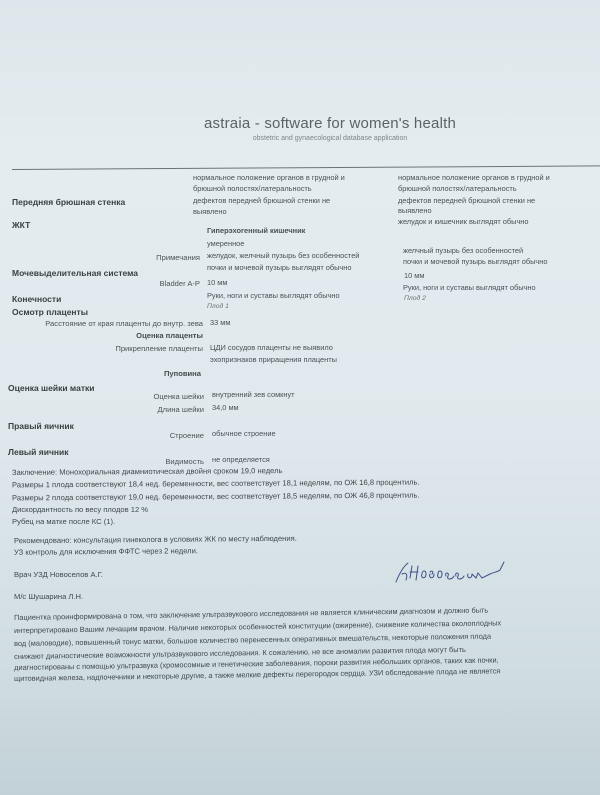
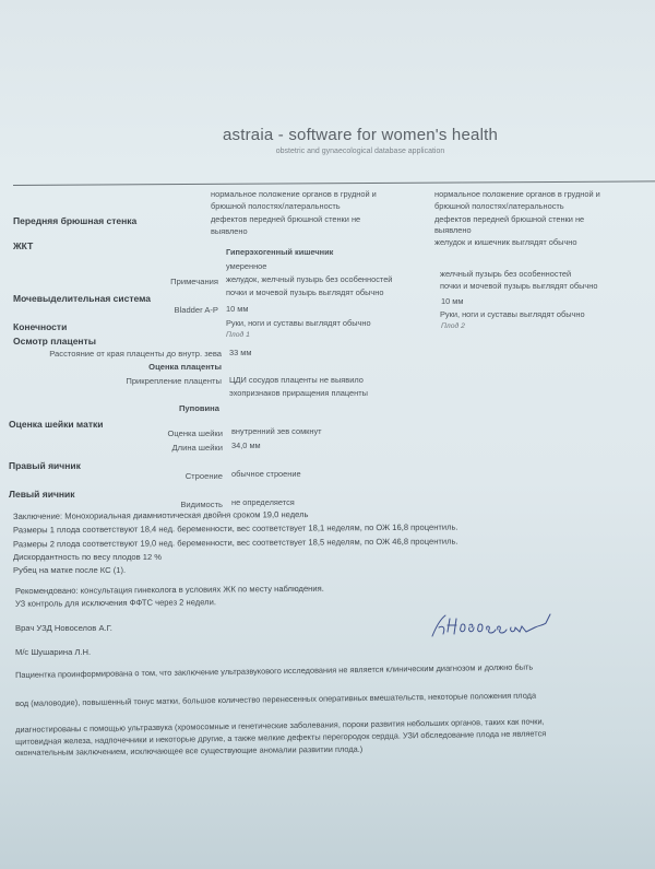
  astraia - software for women's health
  нормальное положение органов в грудной и
  брюшной полостях/латеральность
  дефектов передней брюшной стенки не
  выявлено
  нормальное положение органов в грудной и
  брюшной полостях/латеральность
  дефектов передней брюшной стенки не
  выявлено
  желудок и кишечник выглядят обычно
  Передняя брюшная стенка
  ЖКТ
  Гиперэхогенный кишечник
  умеренное
  Примечания
  желудок, желчный пузырь без особенностей
  желчный пузырь без особенностей
  Мочевыделительная система
  почки и мочевой пузырь выглядят обычно
  почки и мочевой пузырь выглядят обычно
  Bladder A-P
  10 мм
  10 мм
  Конечности
  Руки, ноги и суставы выглядят обычно
  Руки, ноги и суставы выглядят обычно
  Осмотр плаценты
  Расстояние от края плаценты до внутр. зева
  33 мм
  Оценка плаценты
  Прикрепление плаценты
  ЦДИ сосудов плаценты не выявило
  эхопризнаков приращения плаценты
  Пуповина
  Оценка шейки матки
  Оценка шейки
  внутренний зев сомкнут
  Длина шейки
  34,0 мм
  Правый яичник
  Строение
  обычное строение
  Левый яичник
  Видимость
  не определяется
  Заключение: Монохориальная диамниотическая двойня сроком 19,0 недель
  Размеры 1 плода соответствуют 18,4 нед. беременности, вес соответствует 18,1 неделям, по ОЖ 16,8 процентиль.
  Размеры 2 плода соответствуют 19,0 нед. беременности, вес соответствует 18,5 неделям, по ОЖ 46,8 процентиль.
  Дискордантность по весу плодов 12 %
  Рубец на матке после КС (1).
  Рекомендовано: консультация гинеколога в условиях ЖК по месту наблюдения.
  УЗ контроль для исключения ФФТС через 2 недели.
  Врач УЗД Новоселов А.Г.
  М/с Шушарина Л.Н.
  Пациентка проинформирована о том, что заключение ультразвукового исследования не является клиническим диагнозом и должно быть
- интерпретировано Вашим лечащим врачом. Наличие некоторых особенностей конституции (ожирение), снижение количества околоплодных
  вод (маловодие), повышенный тонус матки, большое количество перенесенных оперативных вмешательств, некоторые положения плода
- снижают диагностические возможности ультразвукового исследования. К сожалению, не все аномалии развития плода могут быть
  диагностированы с помощью ультразвука (хромосомные и генетические заболевания, пороки развития небольших органов, таких как почки,
  щитовидная железа, надпочечники и некоторые другие, а также мелкие дефекты перегородок сердца. УЗИ обследование плода не является
+ окончательным заключением, исключающее все существующие аномалии развитии плода.)
